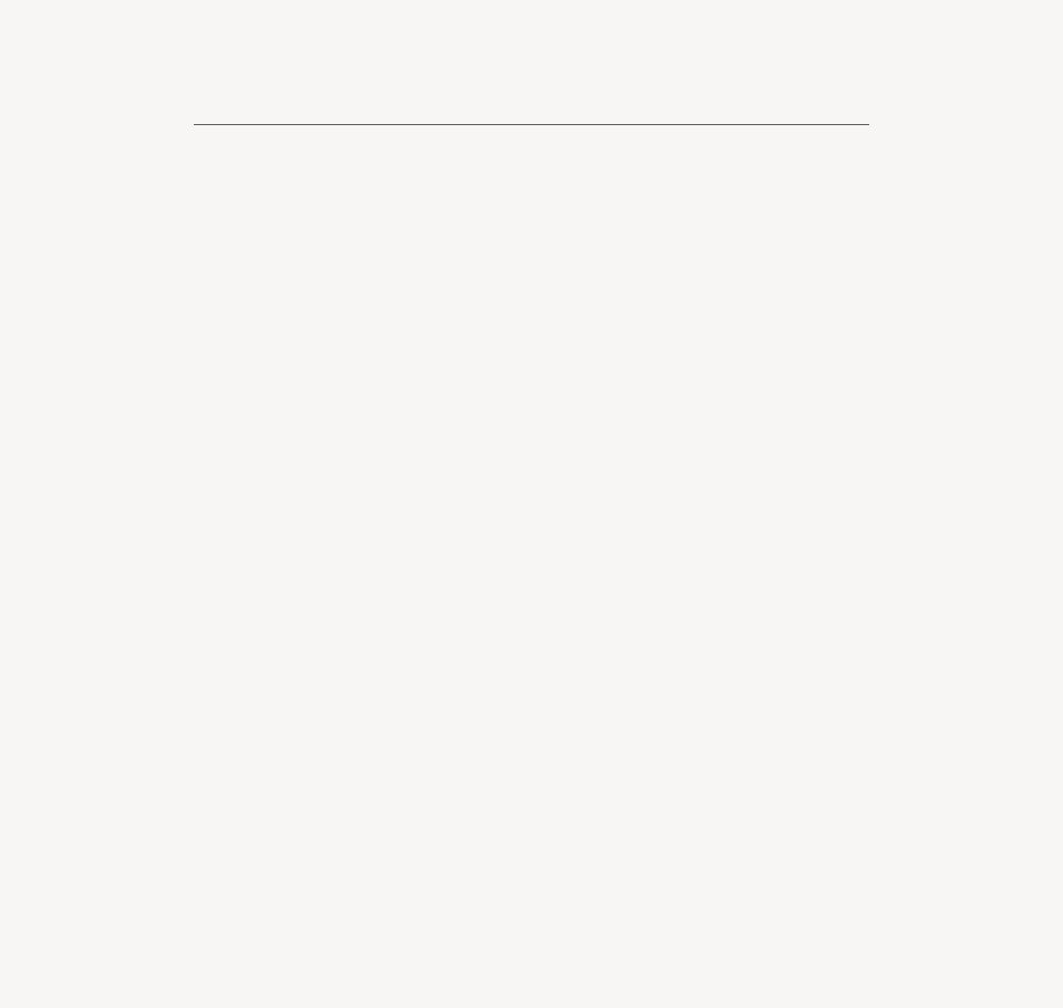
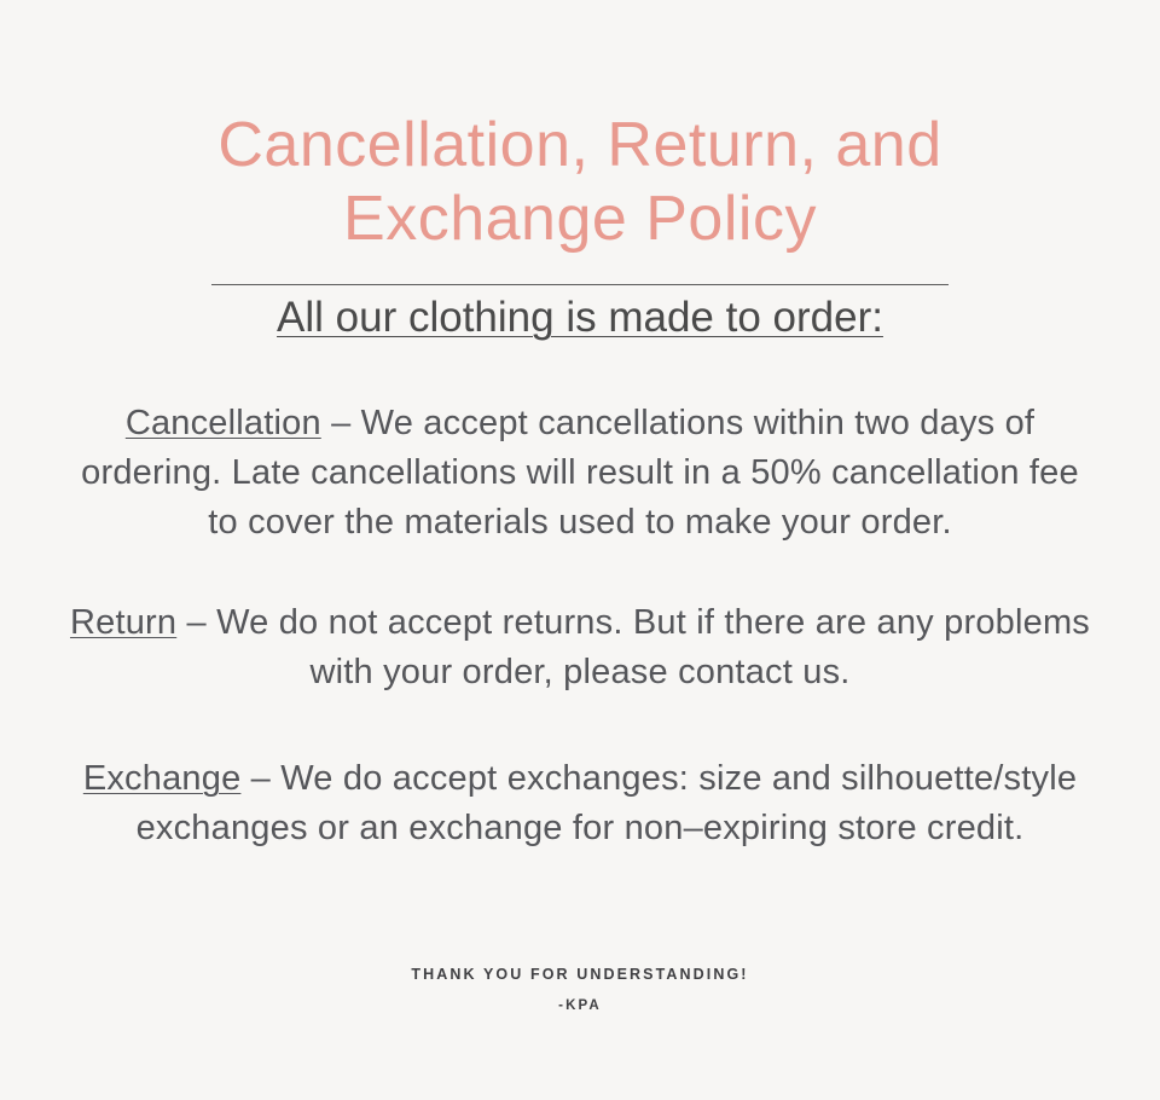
+ Cancellation, Return, and Exchange Policy
+ All our clothing is made to order:
+ Cancellation – We accept cancellations within two days of ordering. Late cancellations will result in a 50% cancellation fee to cover the materials used to make your order.
+ Return – We do not accept returns. But if there are any problems with your order, please contact us.
+ Exchange – We do accept exchanges: size and silhouette/style exchanges or an exchange for non–expiring store credit.
+ THANK YOU FOR UNDERSTANDING!
+ -KPA
